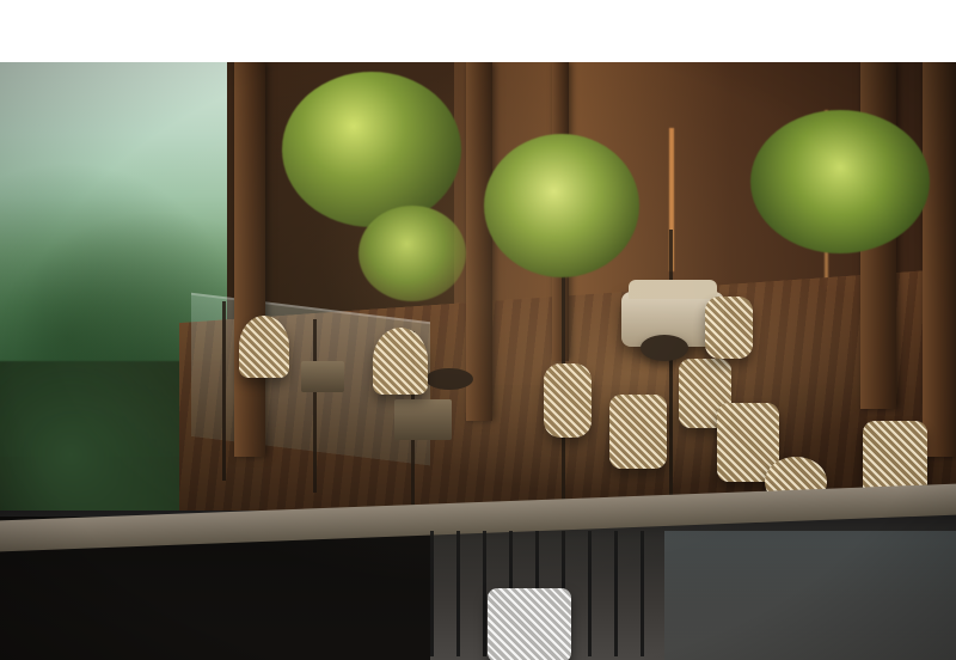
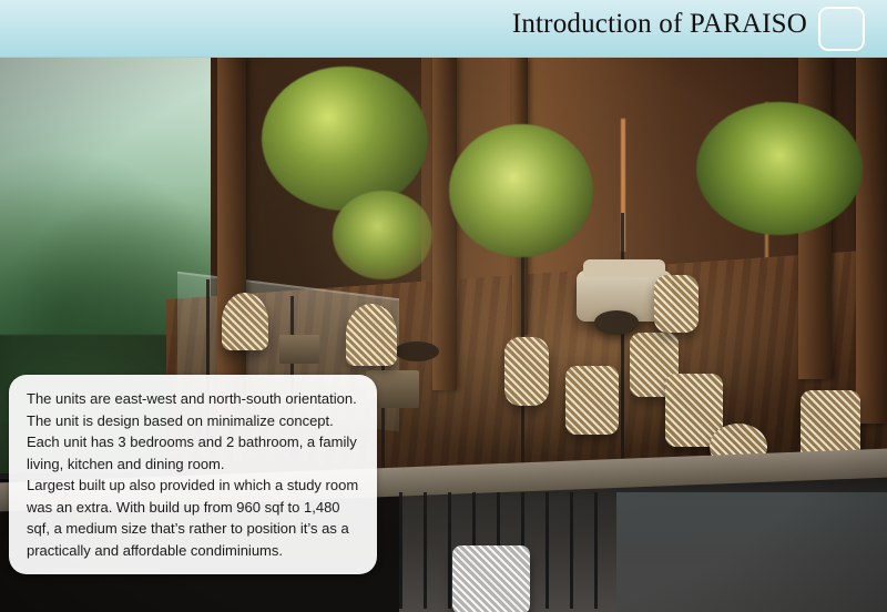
+ Introduction of PARAISO
+ The units are east-west and north-south orientation. The unit is design based on minimalize concept. Each unit has 3 bedrooms and 2 bathroom, a family living, kitchen and dining room.
+ Largest built up also provided in which a study room was an extra. With build up from 960 sqf to 1,480 sqf, a medium size that’s rather to position it’s as a practically and affordable condiminiums.
